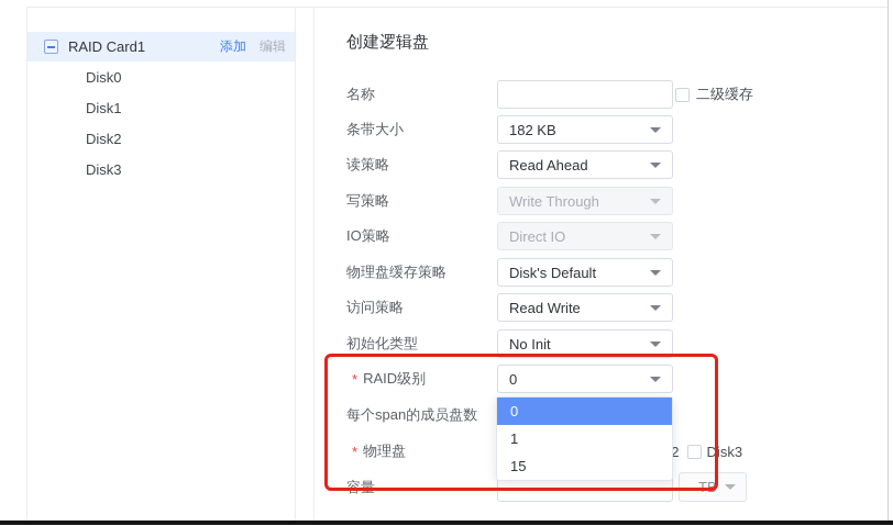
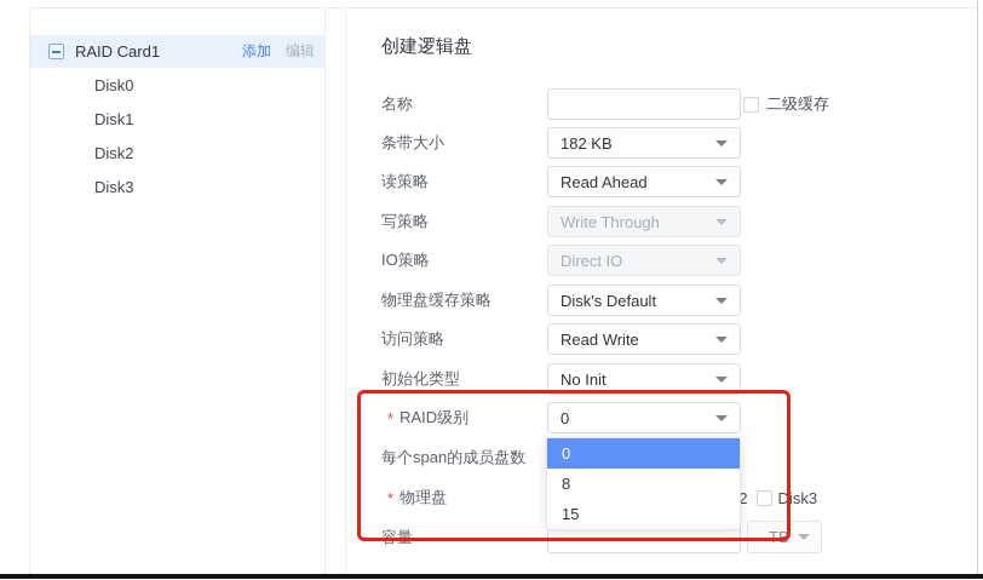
  RAID Card1
  添加
  编辑
  Disk0
  Disk1
  Disk2
  Disk3
  创建逻辑盘
  名称
  二级缓存
  条带大小
  182 KB
  读策略
  Read Ahead
  写策略
  Write Through
  IO策略
  Direct IO
  物理盘缓存策略
  Disk's Default
  访问策略
  Read Write
  初始化类型
  No Init
  *
  RAID级别
  0
  每个span的成员盘数
  *
  物理盘
  Disk3
  容量
  TB
  0
- 1
+ 8
  15
